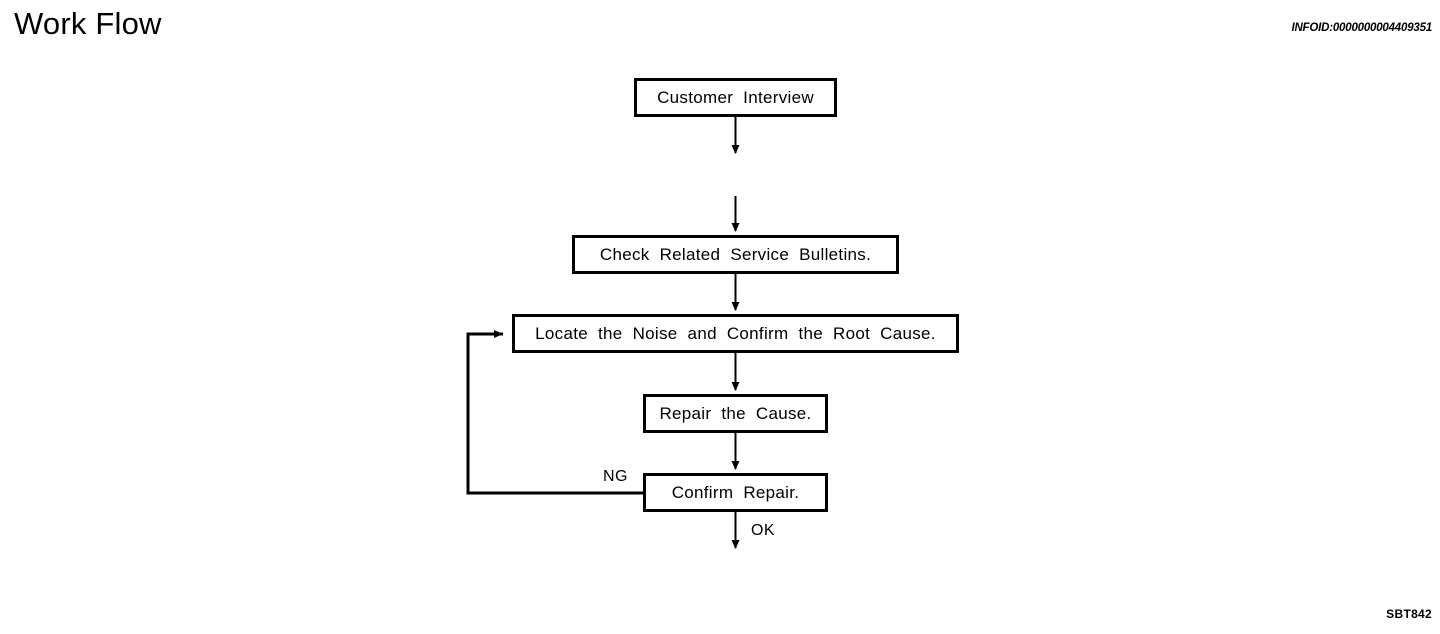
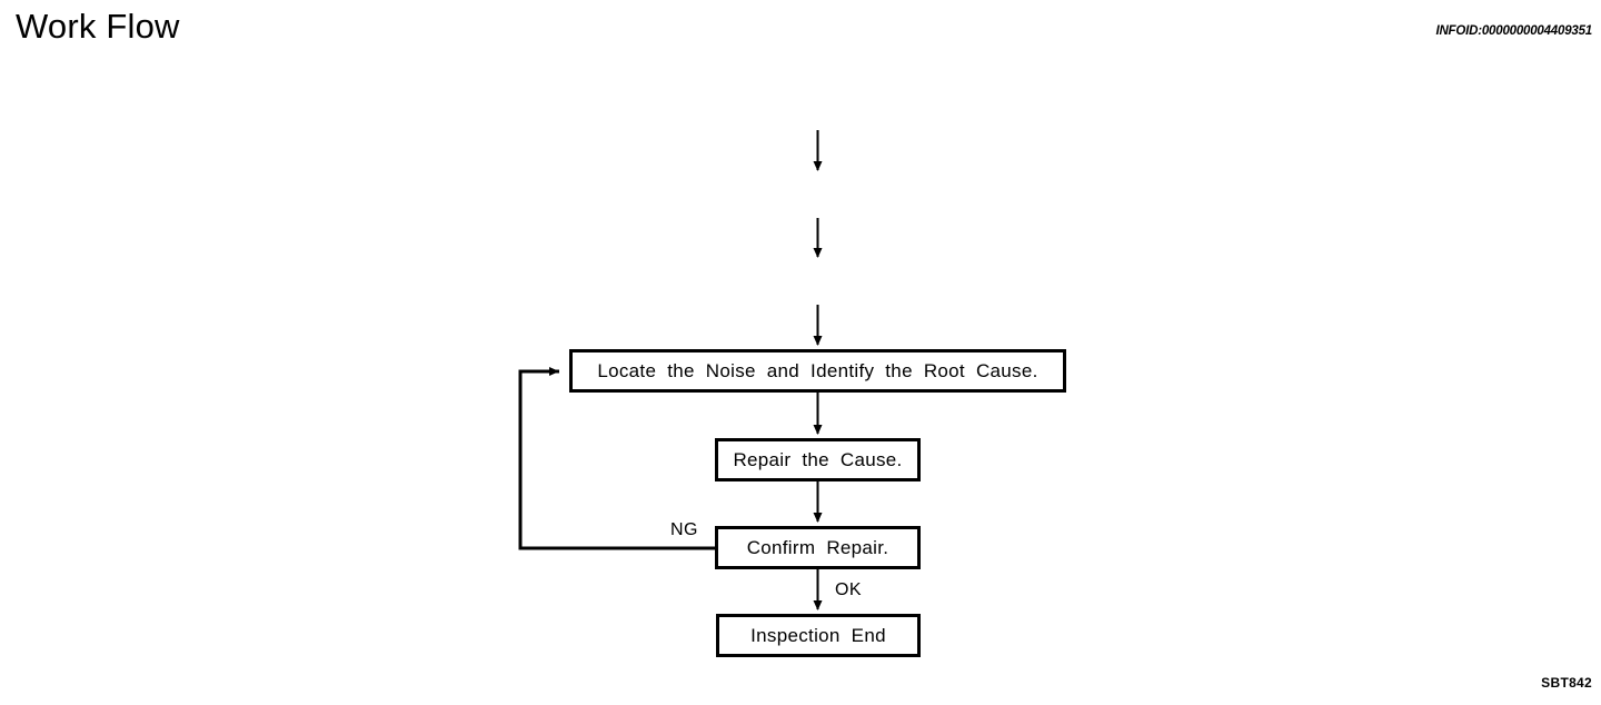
  Work Flow
  INFOID:0000000004409351
- Customer Interview
- Check Related Service Bulletins.
- Locate the Noise and Confirm the Root Cause.
+ Locate the Noise and Identify the Root Cause.
  Repair the Cause.
  Confirm Repair.
+ Inspection End
  NG
  OK
  SBT842
